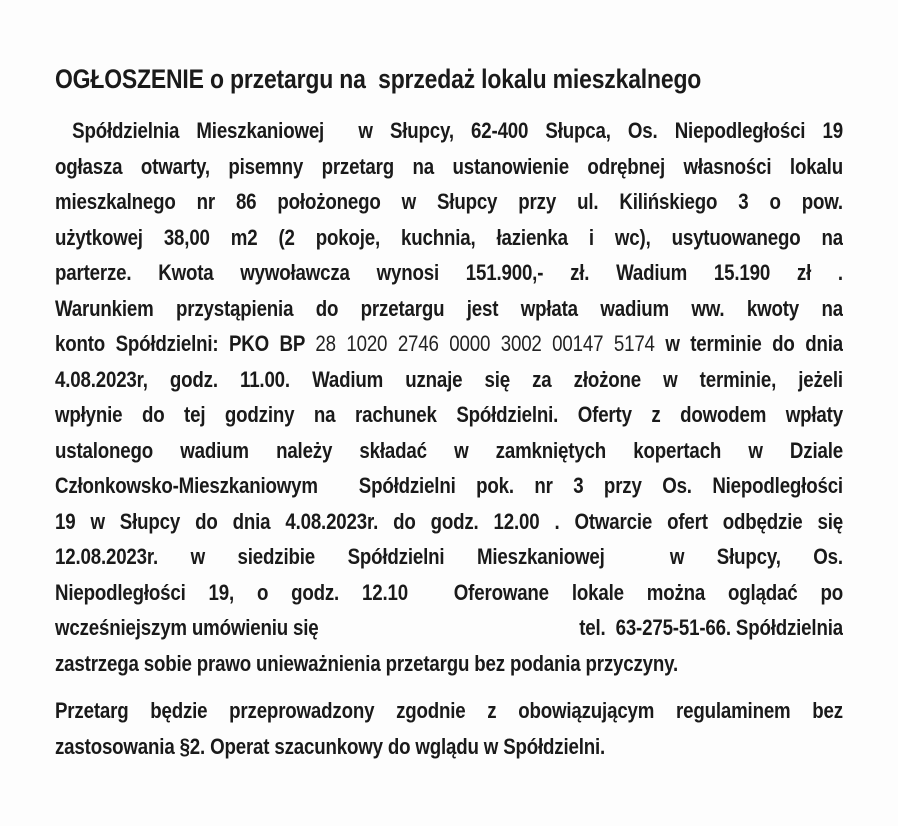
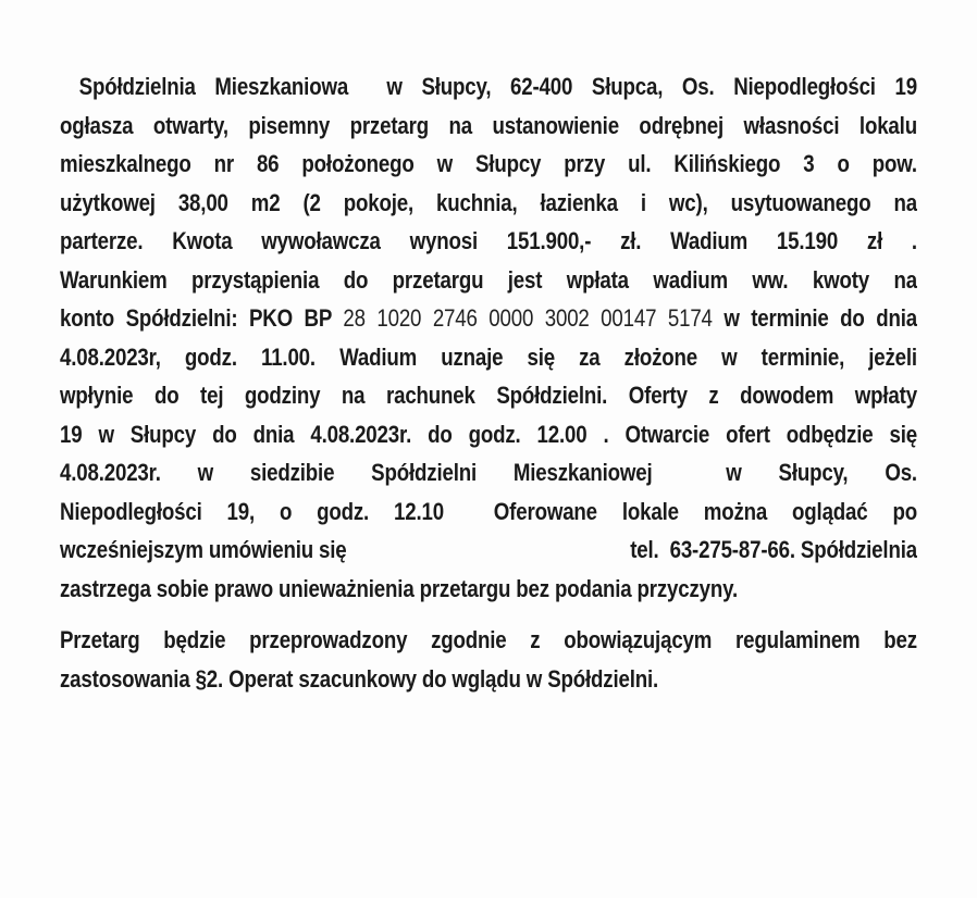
- OGŁOSZENIE o przetargu na sprzedaż lokalu mieszkalnego
- Spółdzielnia Mieszkaniowej w Słupcy, 62-400 Słupca, Os. Niepodległości 19
+ Spółdzielnia Mieszkaniowa w Słupcy, 62-400 Słupca, Os. Niepodległości 19
  ogłasza otwarty, pisemny przetarg na ustanowienie odrębnej własności lokalu
  mieszkalnego nr 86 położonego w Słupcy przy ul. Kilińskiego 3 o pow.
  użytkowej 38,00 m2 (2 pokoje, kuchnia, łazienka i wc), usytuowanego na
  parterze. Kwota wywoławcza wynosi 151.900,- zł. Wadium 15.190 zł .
  Warunkiem przystąpienia do przetargu jest wpłata wadium ww. kwoty na
  konto Spółdzielni: PKO BP 28 1020 2746 0000 3002 00147 5174 w terminie do dnia
  4.08.2023r, godz. 11.00. Wadium uznaje się za złożone w terminie, jeżeli
  wpłynie do tej godziny na rachunek Spółdzielni. Oferty z dowodem wpłaty
- ustalonego wadium należy składać w zamkniętych kopertach w Dziale
- Członkowsko-Mieszkaniowym Spółdzielni pok. nr 3 przy Os. Niepodległości
  19 w Słupcy do dnia 4.08.2023r. do godz. 12.00 . Otwarcie ofert odbędzie się
- 12.08.2023r. w siedzibie Spółdzielni Mieszkaniowej w Słupcy, Os.
+ 4.08.2023r. w siedzibie Spółdzielni Mieszkaniowej w Słupcy, Os.
  Niepodległości 19, o godz. 12.10 Oferowane lokale można oglądać po
  wcześniejszym umówieniu się
- tel. 63-275-51-66. Spółdzielnia
+ tel. 63-275-87-66. Spółdzielnia
  zastrzega sobie prawo unieważnienia przetargu bez podania przyczyny.
  Przetarg będzie przeprowadzony zgodnie z obowiązującym regulaminem bez
  zastosowania §2. Operat szacunkowy do wglądu w Spółdzielni.
